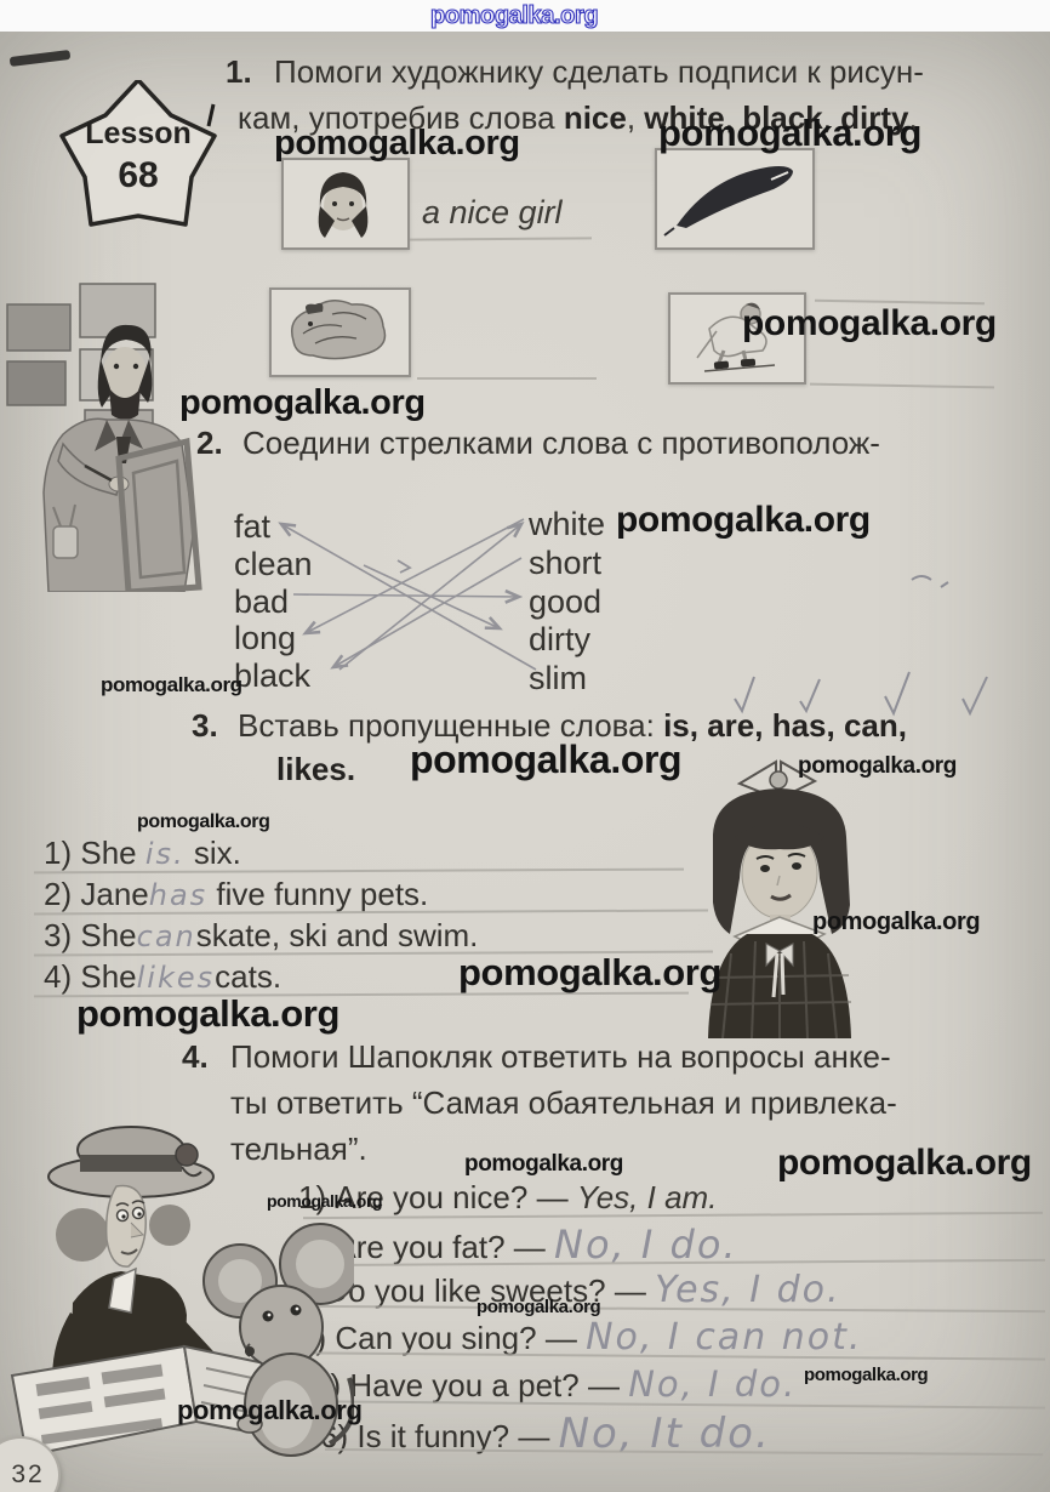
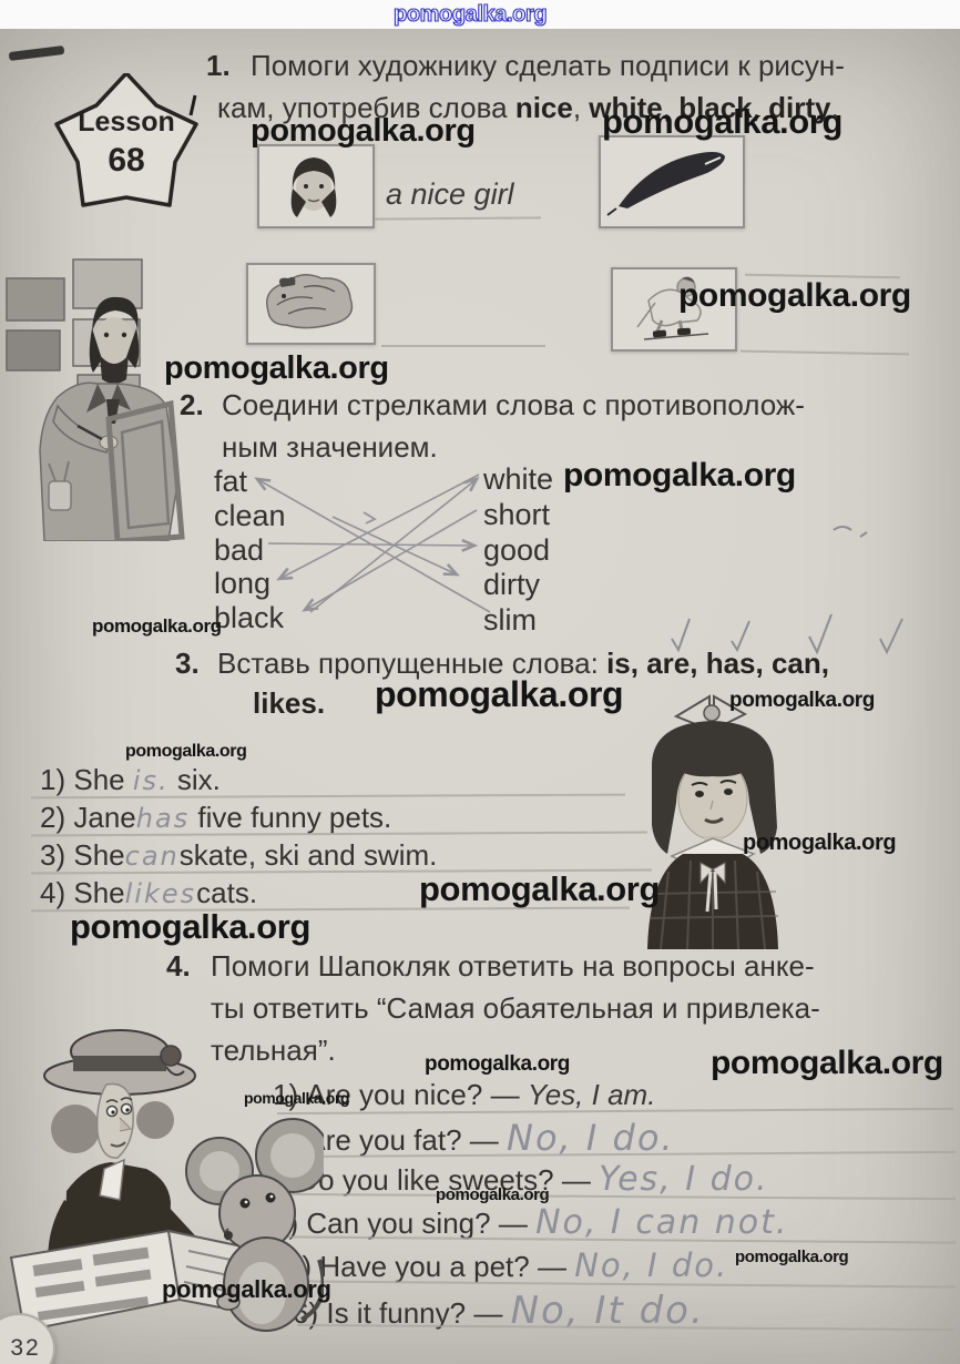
  pomogalka.org
  Lesson
  68
  1.
  Помоги художнику сделать подписи к рисун-
  кам, употребив слова nice, white, black, dirty.
  a nice girl
  2.
  Соедини стрелками слова с противополож-
+ ным значением.
  fat
  clean
  bad
  long
  black
  white
  short
  good
  dirty
  slim
  3.
  Вставь пропущенные слова: is, are, has, can,
  likes.
  1) She is. six.
  2) Janehas five funny pets.
  3) Shecanskate, ski and swim.
  4) Shelikescats.
  4.
  Помоги Шапокляк ответить на вопросы анке-
  ты ответить “Самая обаятельная и привлека-
  тельная”.
  1) Are you nice? — Yes, I am.
  re you fat? — No, I do.
  o you like sweets? — Yes, I do.
  Can you sing? — No, I can not.
  ) Have you a pet? — No, I do.
  6 Is it funny? — No, It do.
  32
  pomogalka.org
  pomogalka.org
  pomogalka.org
  pomogalka.org
  pomogalka.org
  pomogalka.org
  pomogalka.org
  pomogalka.org
  pomogalka.org
  pomogalka.org
  pomogalka.org
  pomogalka.org
  pomogalka.org
  pomogalka.org
  pomogalka.org
  pomogalka.org
  pomogalka.org
  pomogalka.org
